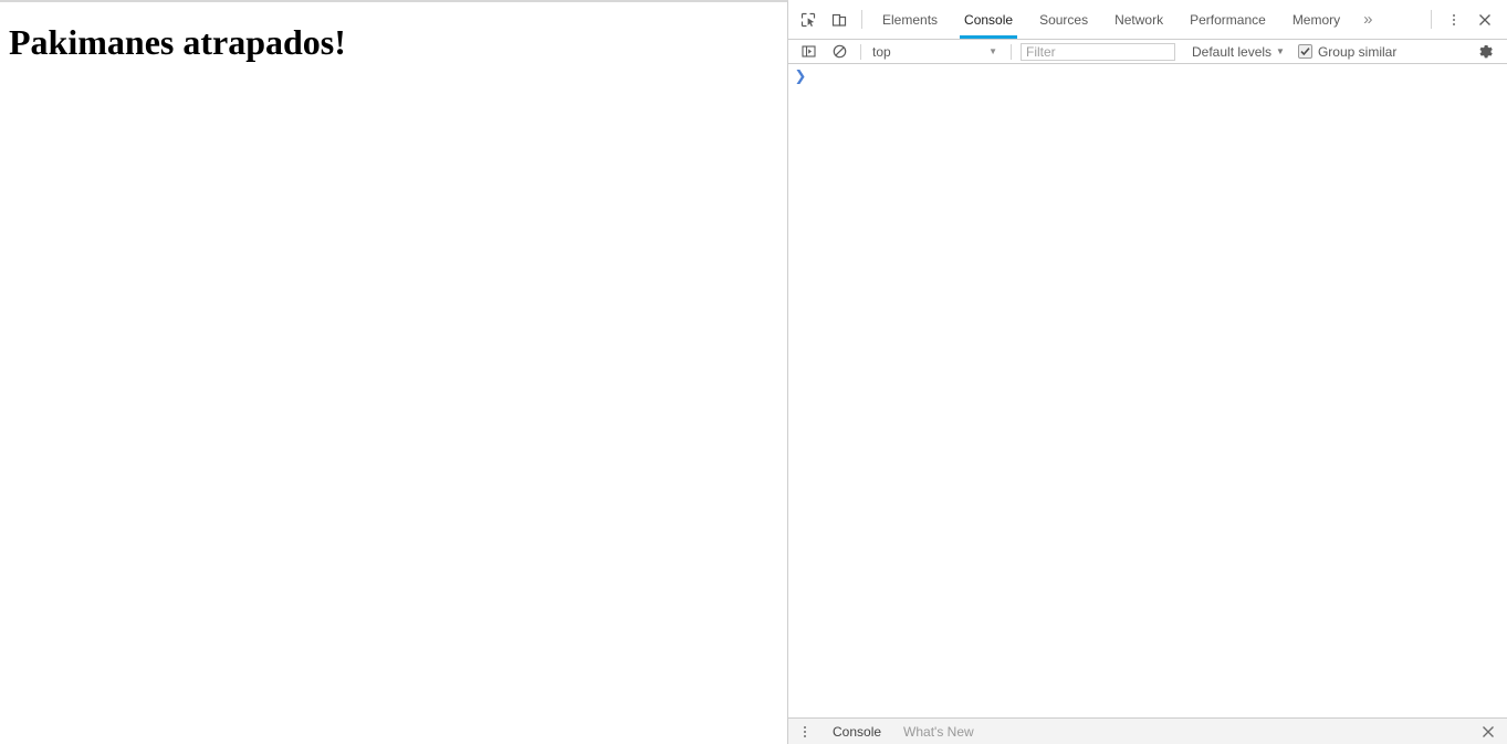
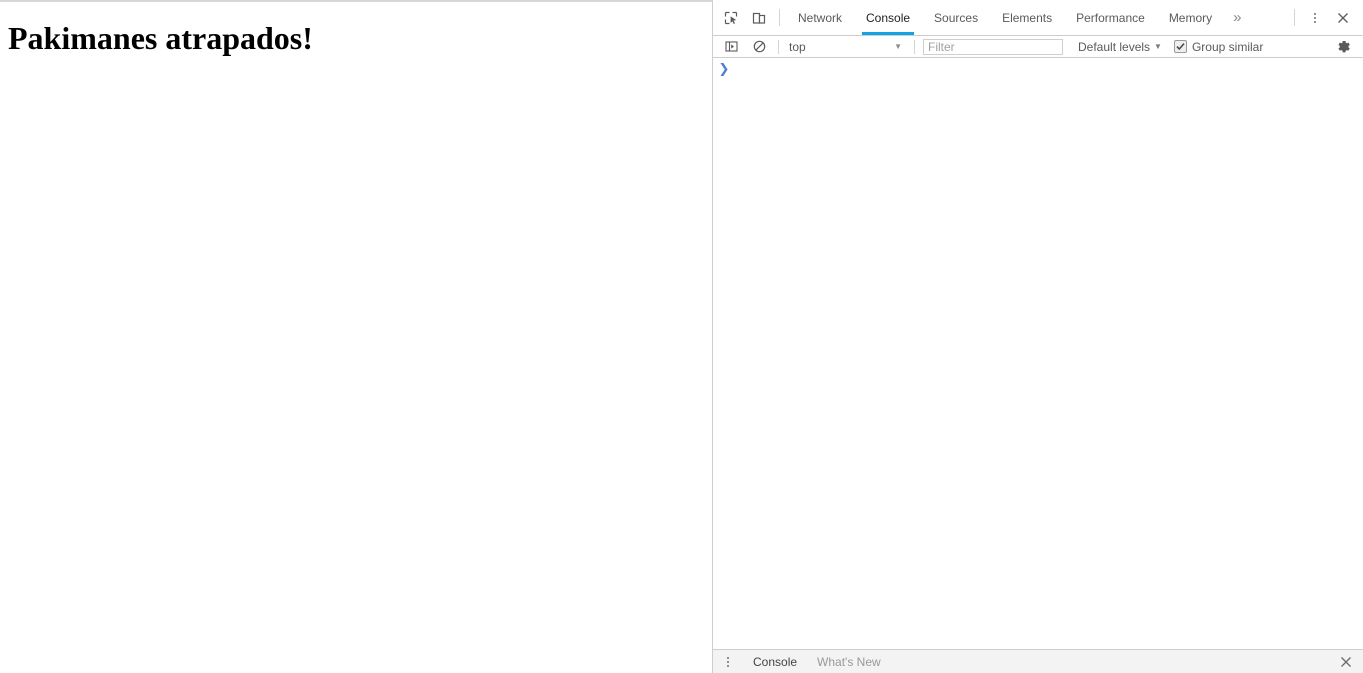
  Pakimanes atrapados!
- Elements
+ Network
  Console
  Sources
- Network
+ Elements
  Performance
  Memory
  »
  top
  ▼
  Filter
  Default levels
  ▼
  Group similar
  ❯
  Console
  What's New
